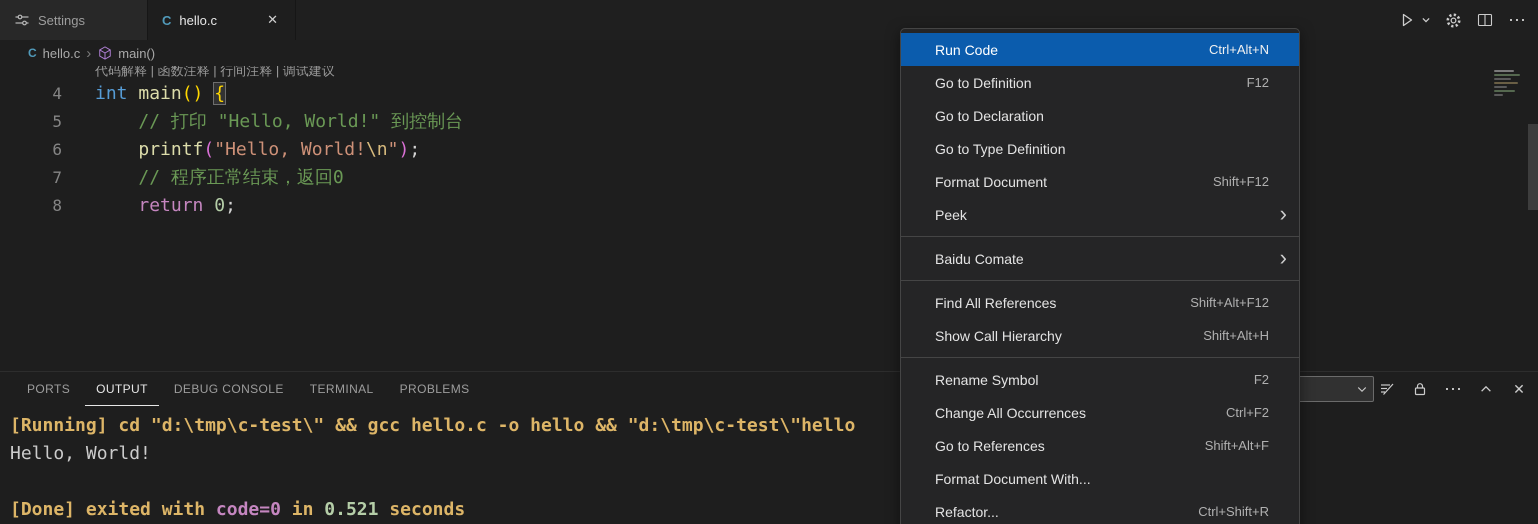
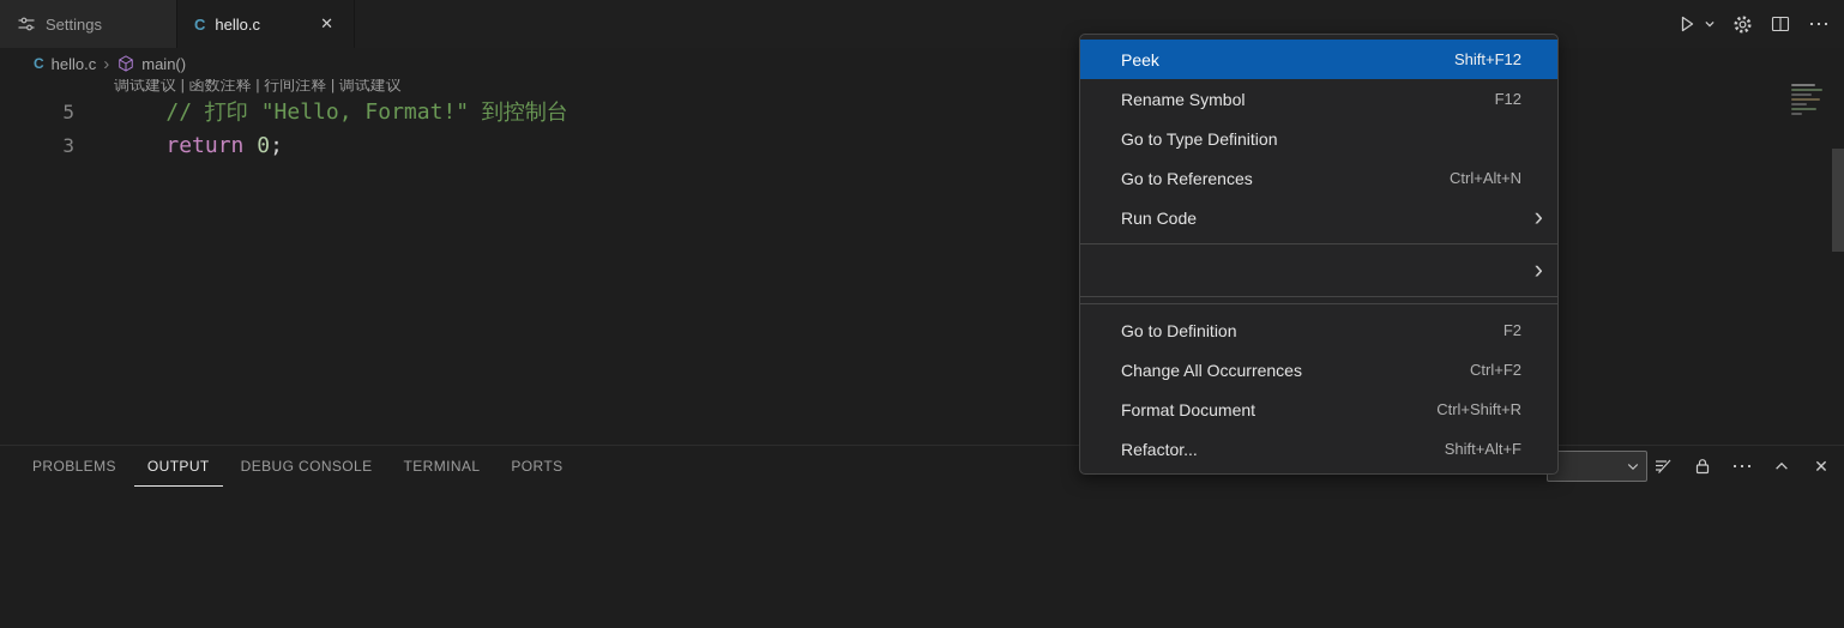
  Settings
  C
  hello.c
  ✕
  ⋯
  C
  hello.c
  ›
  main()
- 代码解释 | 函数注释 | 行间注释 | 调试建议
+ 调试建议 | 函数注释 | 行间注释 | 调试建议
- 4
- int main() {
  5
- // 打印 "Hello, World!" 到控制台
+ // 打印 "Hello, Format!" 到控制台
- 6
- printf("Hello, World!\n");
- 7
- // 程序正常结束，返回0
- 8
+ 3
  return 0;
- PORTS
+ PROBLEMS
  OUTPUT
  DEBUG CONSOLE
  TERMINAL
- PROBLEMS
+ PORTS
  ⋯
  ✕
- [Running] cd "d:\tmp\c-test\" && gcc hello.c -o hello && "d:\tmp\c-test\"hello
- Hello, World!
- [Done] exited with code=0 in 0.521 seconds
- Run Code
+ Peek
- Ctrl+Alt+N
+ Shift+F12
- Go to Definition
+ Rename Symbol
  F12
- Go to Declaration
  Go to Type Definition
- Format Document
+ Go to References
- Shift+F12
+ Ctrl+Alt+N
- Peek
+ Run Code
  ›
- Baidu Comate
  ›
- Find All References
- Shift+Alt+F12
- Show Call Hierarchy
- Shift+Alt+H
- Rename Symbol
+ Go to Definition
  F2
  Change All Occurrences
  Ctrl+F2
- Go to References
+ Format Document
- Shift+Alt+F
+ Ctrl+Shift+R
- Format Document With...
  Refactor...
- Ctrl+Shift+R
+ Shift+Alt+F
